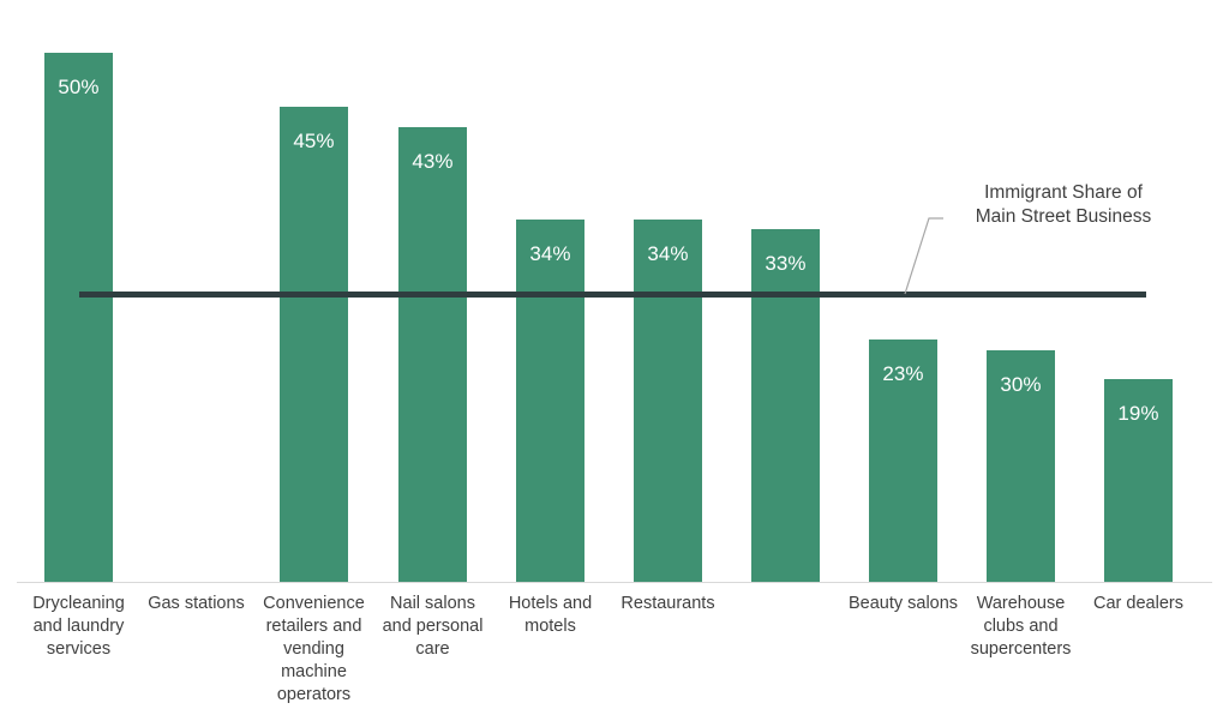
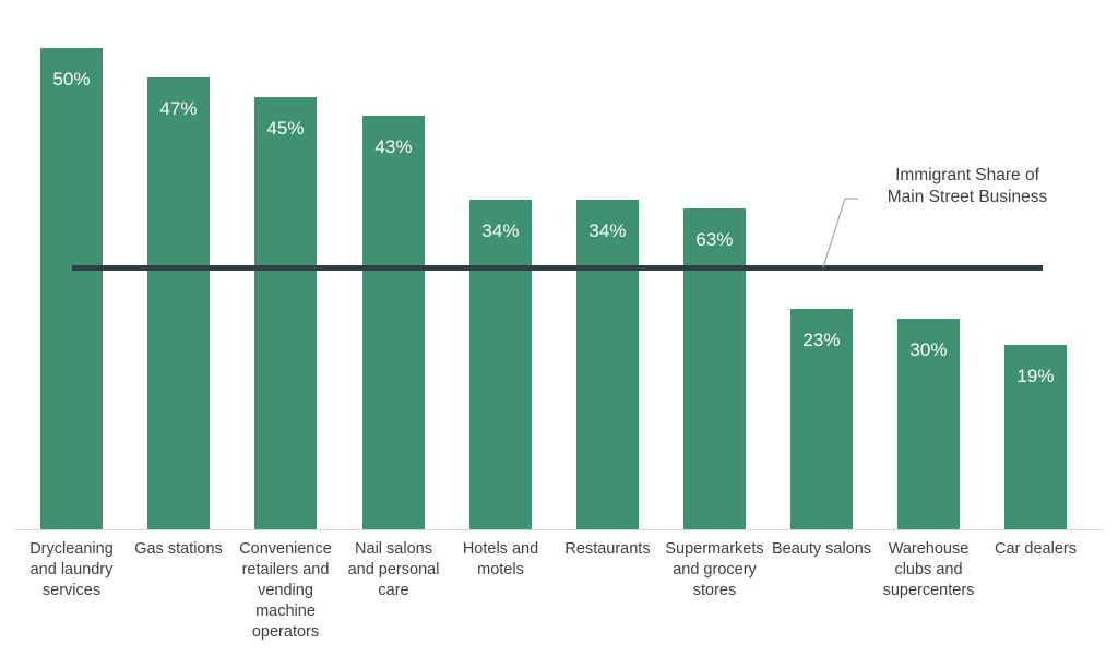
  50%
+ 47%
  45%
  43%
  34%
  34%
- 33%
+ 63%
  23%
  30%
  19%
  Immigrant Share of
  Main Street Business
  Drycleaning
  and laundry
  services
  Gas stations
  Convenience
  retailers and
  vending
  machine
  operators
  Nail salons
  and personal
  care
  Hotels and
  motels
  Restaurants
+ Supermarkets
+ and grocery
+ stores
  Beauty salons
  Warehouse
  clubs and
  supercenters
  Car dealers
